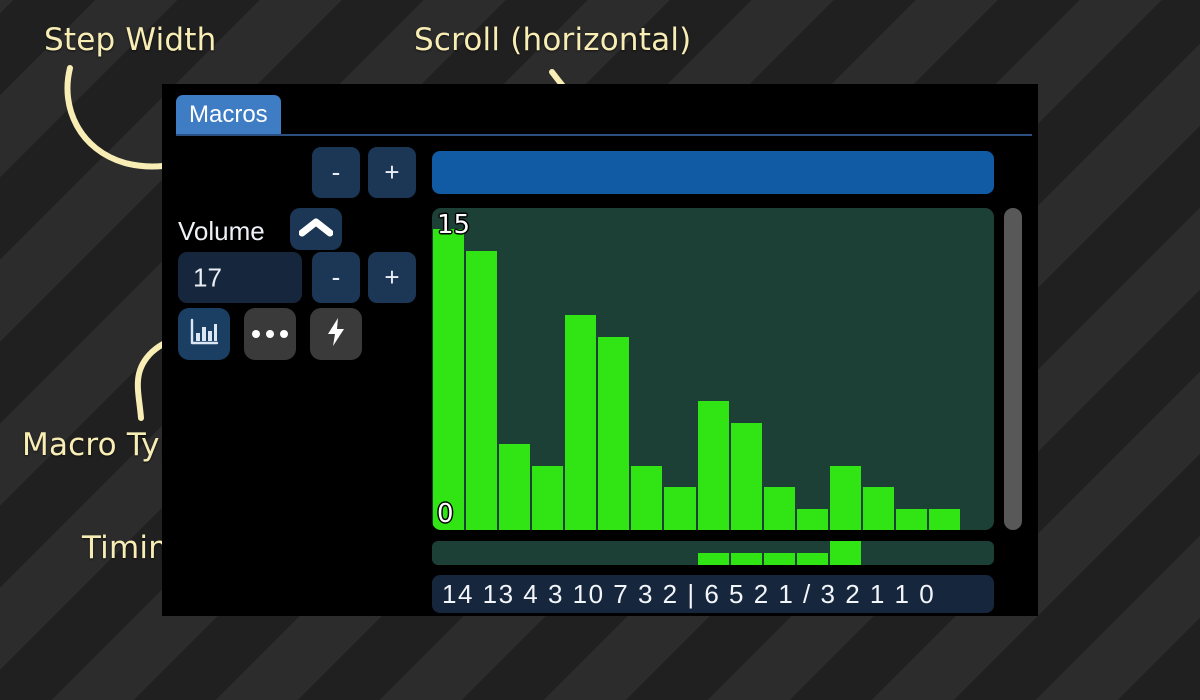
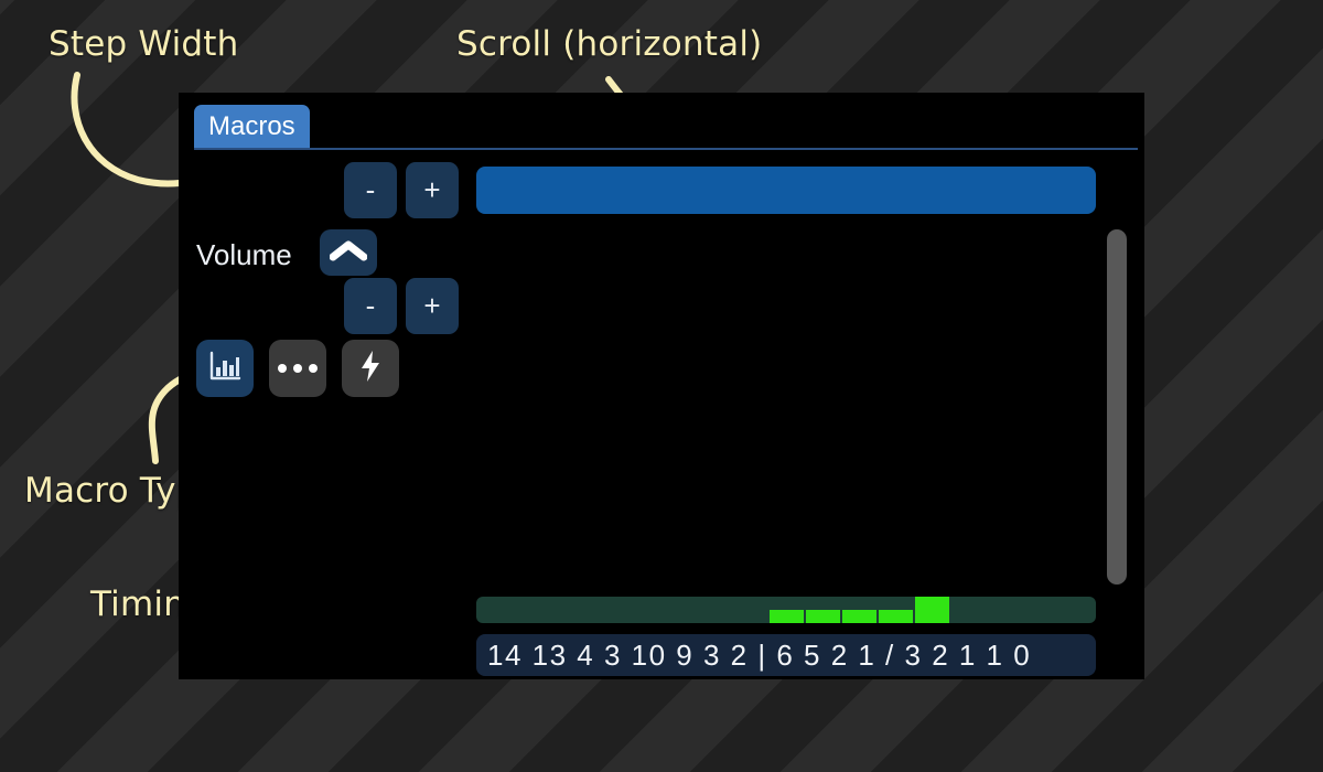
  Step Width
  Scroll (horizontal)
  Macro Ty
  Macros
  -
  +
  Volume
- 17
  -
  +
- 15
- 0
- 14 13 4 3 10 7 3 2 | 6 5 2 1 / 3 2 1 1 0
+ 14 13 4 3 10 9 3 2 | 6 5 2 1 / 3 2 1 1 0
